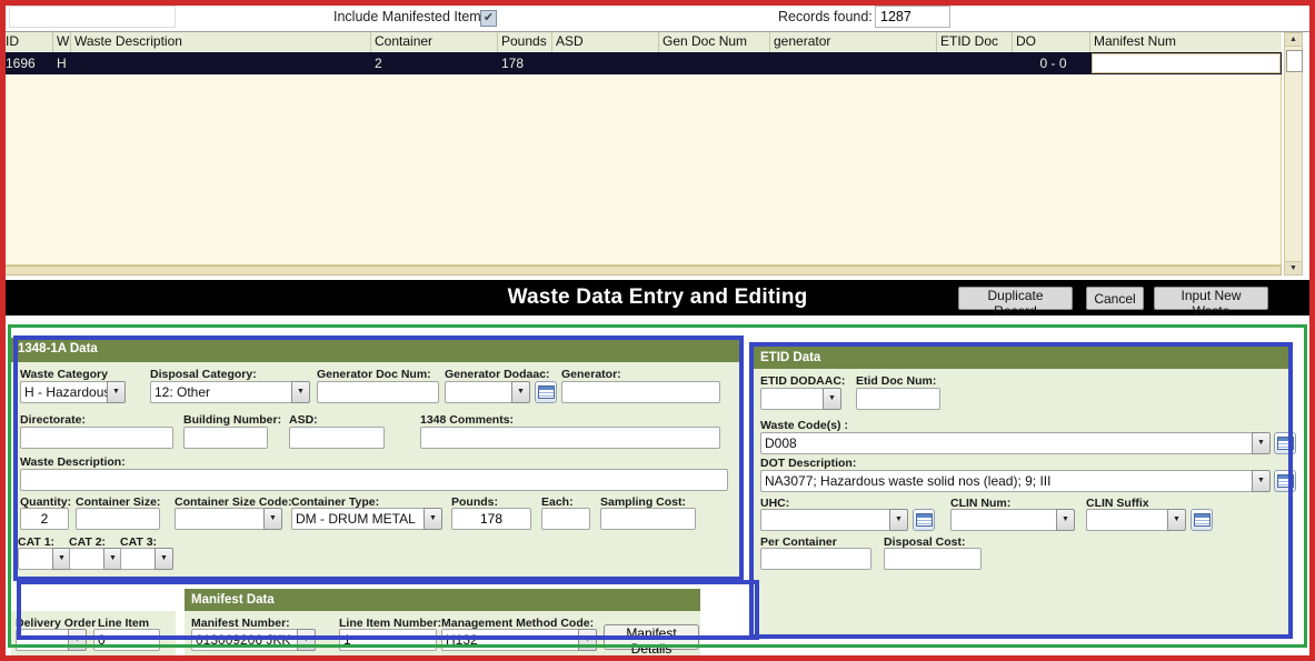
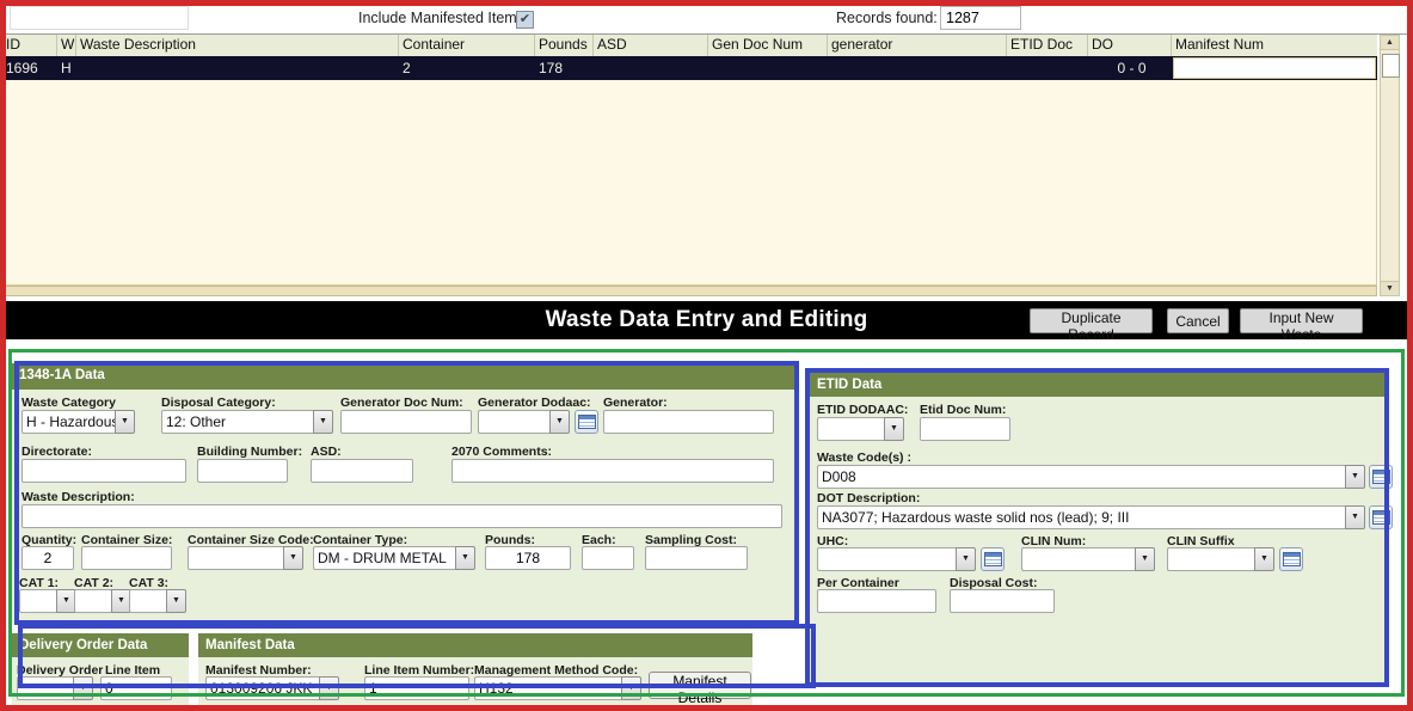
  Include Manifested Item
  ✔
  Records found:
  1287
  ID
  W
  Waste Description
  Container
  Pounds
  ASD
  Gen Doc Num
  generator
  ETID Doc
  DO
  Manifest Num
  1696
  H
  2
  178
  0 - 0
  Waste Data Entry and Editing
  Duplicate Record
  Cancel
  Input New Waste
  1348-1A Data
  Waste Category
  H - Hazardou
  Disposal Category:
  12: Other
  Generator Doc Num:
  Generator Dodaac:
  Generator:
  Directorate:
  Building Number:
  ASD:
- 1348 Comments:
+ 2070 Comments:
  Waste Description:
  Quantity:
  2
  Container Size:
  Container Size Code:
  Container Type:
  DM - DRUM METAL
  Pounds:
  178
  Each:
  Sampling Cost:
  CAT 1:
  CAT 2:
  CAT 3:
  ETID Data
  ETID DODAAC:
  Etid Doc Num:
  Waste Code(s) :
  D008
  DOT Description:
  NA3077; Hazardous waste solid nos (lead); 9; III
  UHC:
  CLIN Num:
  CLIN Suffix
  Per Container
  Disposal Cost:
+ Delivery Order Data
  Delivery Order
  Line Item
  0
  Manifest Data
  Manifest Number:
  013009206 JKK
  Line Item Number:
  1
  Management Method Code:
  H132
  Manifest Details
